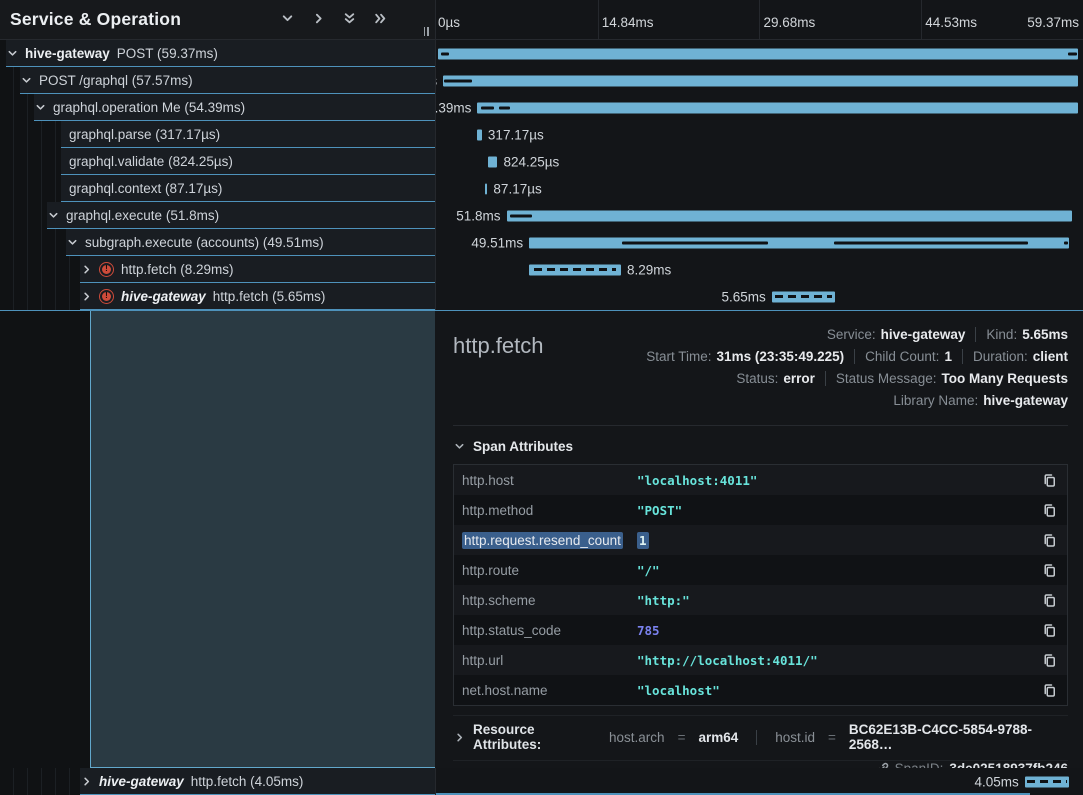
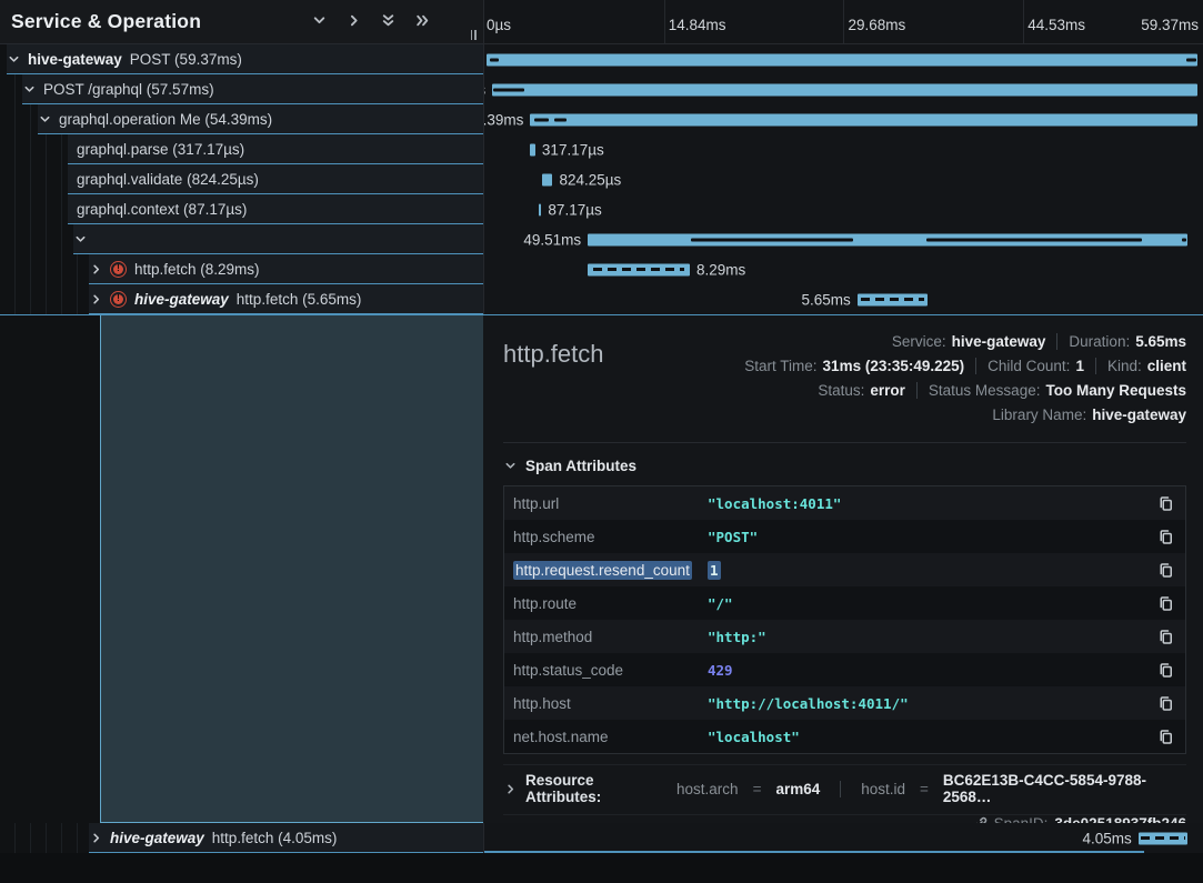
  Service & Operation
  0µs
  14.84ms
  29.68ms
  44.53ms
  59.37ms
  hive-gateway
  POST (59.37ms)
  POST /graphql (57.57ms)
  graphql.operation Me (54.39ms)
  .39ms
  graphql.parse (317.17µs)
  317.17µs
  graphql.validate (824.25µs)
  824.25µs
  graphql.context (87.17µs)
  87.17µs
- graphql.execute (51.8ms)
- 51.8ms
- subgraph.execute (accounts) (49.51ms)
  49.51ms
  !
  http.fetch (8.29ms)
  8.29ms
  !
  hive-gateway
  http.fetch (5.65ms)
  5.65ms
  http.fetch
  Service:
  hive-gateway
- Kind:
+ Duration:
  5.65ms
  Start Time:
  31ms (23:35:49.225)
  Child Count:
  1
- Duration:
+ Kind:
  client
  Status:
  error
  Status Message:
  Too Many Requests
  Library Name:
  hive-gateway
  Span Attributes
- http.host
+ http.url
  "localhost:4011"
- http.method
+ http.scheme
  "POST"
  http.request.resend_count
  1
  http.route
  "/"
- http.scheme
+ http.method
  "http:"
  http.status_code
- 785
+ 429
- http.url
+ http.host
  "http://localhost:4011/"
  net.host.name
  "localhost"
  Resource Attributes:
  host.arch
  =
  arm64
  host.id
  =
  BC62E13B-C4CC-5854-9788-2568…
  hive-gateway
  http.fetch (4.05ms)
  4.05ms
